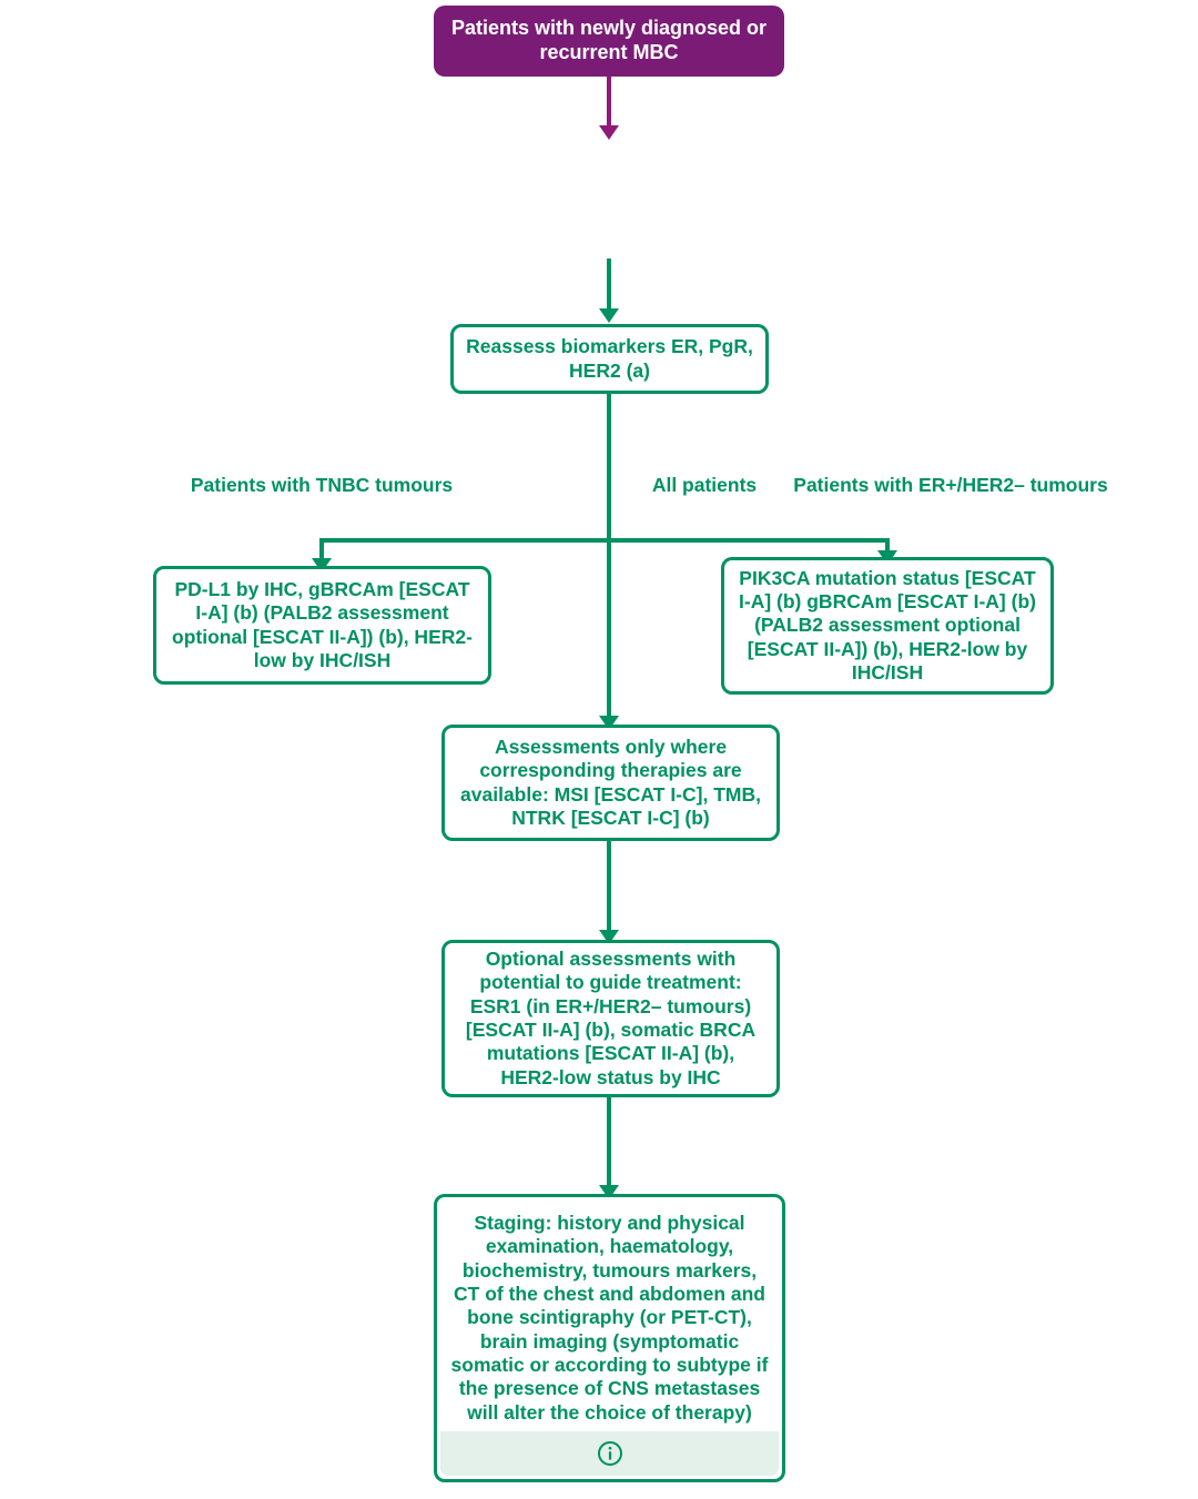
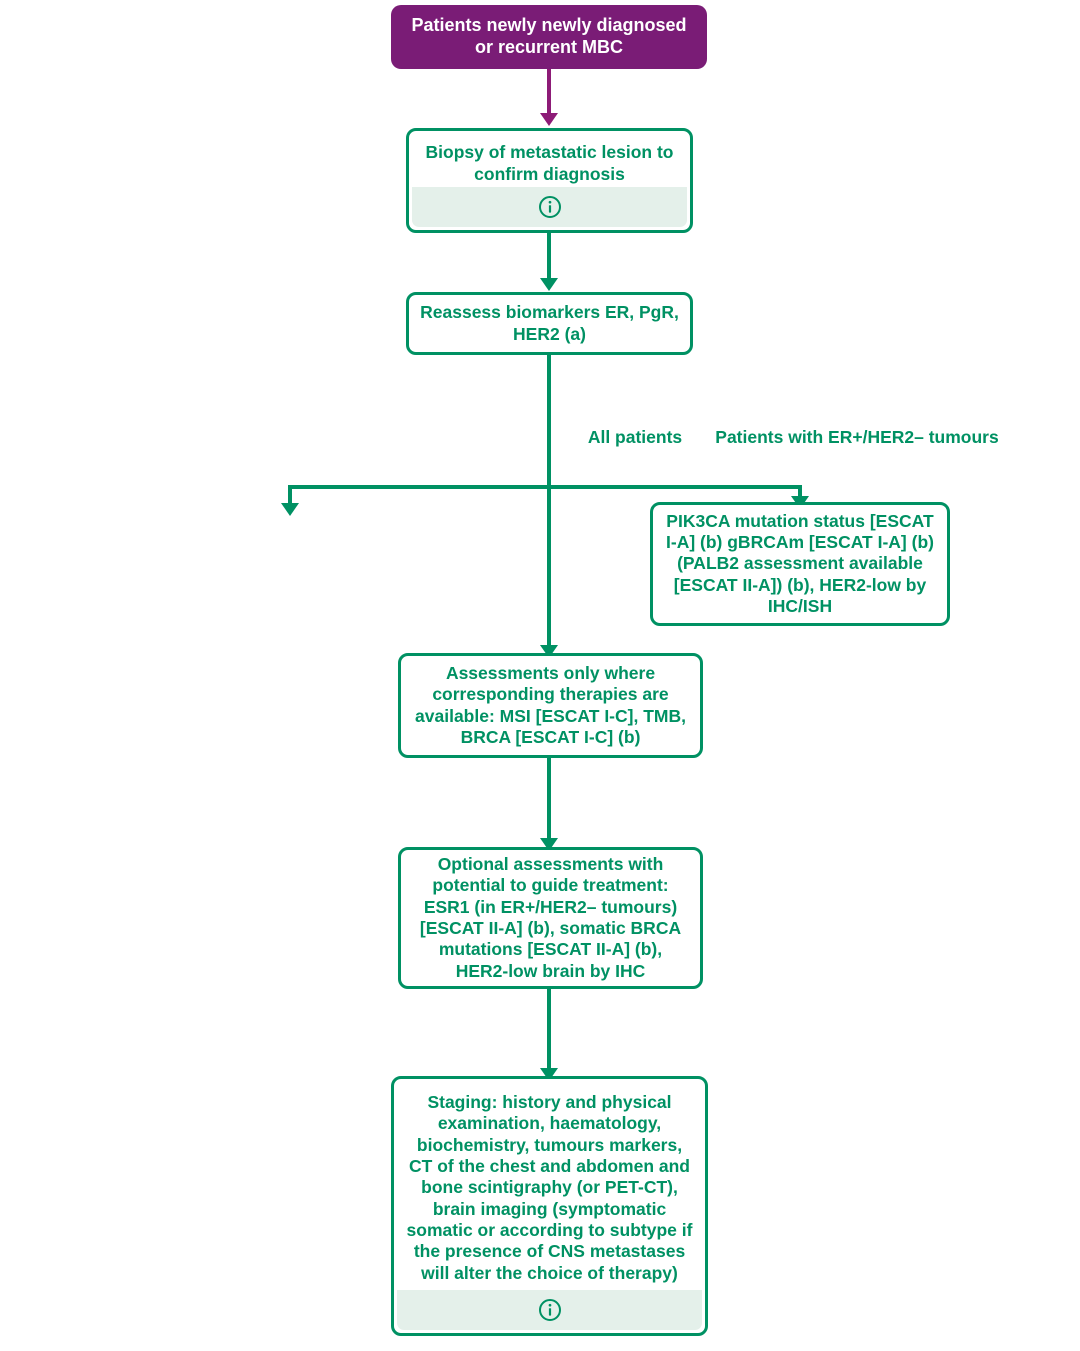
- Patients with newly diagnosed or recurrent MBC
+ Patients newly newly diagnosed or recurrent MBC
+ Biopsy of metastatic lesion to confirm diagnosis
  Reassess biomarkers ER, PgR, HER2 (a)
- Patients with TNBC tumours
  All patients
  Patients with ER+/HER2– tumours
- PD-L1 by IHC, gBRCAm [ESCAT I-A] (b) (PALB2 assessment optional [ESCAT II-A]) (b), HER2-low by IHC/ISH
- PIK3CA mutation status [ESCAT I-A] (b) gBRCAm [ESCAT I-A] (b) (PALB2 assessment optional [ESCAT II-A]) (b), HER2-low by IHC/ISH
+ PIK3CA mutation status [ESCAT I-A] (b) gBRCAm [ESCAT I-A] (b) (PALB2 assessment available [ESCAT II-A]) (b), HER2-low by IHC/ISH
- Assessments only where corresponding therapies are available: MSI [ESCAT I-C], TMB, NTRK [ESCAT I-C] (b)
+ Assessments only where corresponding therapies are available: MSI [ESCAT I-C], TMB, BRCA [ESCAT I-C] (b)
- Optional assessments with potential to guide treatment: ESR1 (in ER+/HER2– tumours) [ESCAT II-A] (b), somatic BRCA mutations [ESCAT II-A] (b), HER2-low status by IHC
+ Optional assessments with potential to guide treatment: ESR1 (in ER+/HER2– tumours) [ESCAT II-A] (b), somatic BRCA mutations [ESCAT II-A] (b), HER2-low brain by IHC
  Staging: history and physical examination, haematology, biochemistry, tumours markers, CT of the chest and abdomen and bone scintigraphy (or PET-CT), brain imaging (symptomatic somatic or according to subtype if the presence of CNS metastases will alter the choice of therapy)
